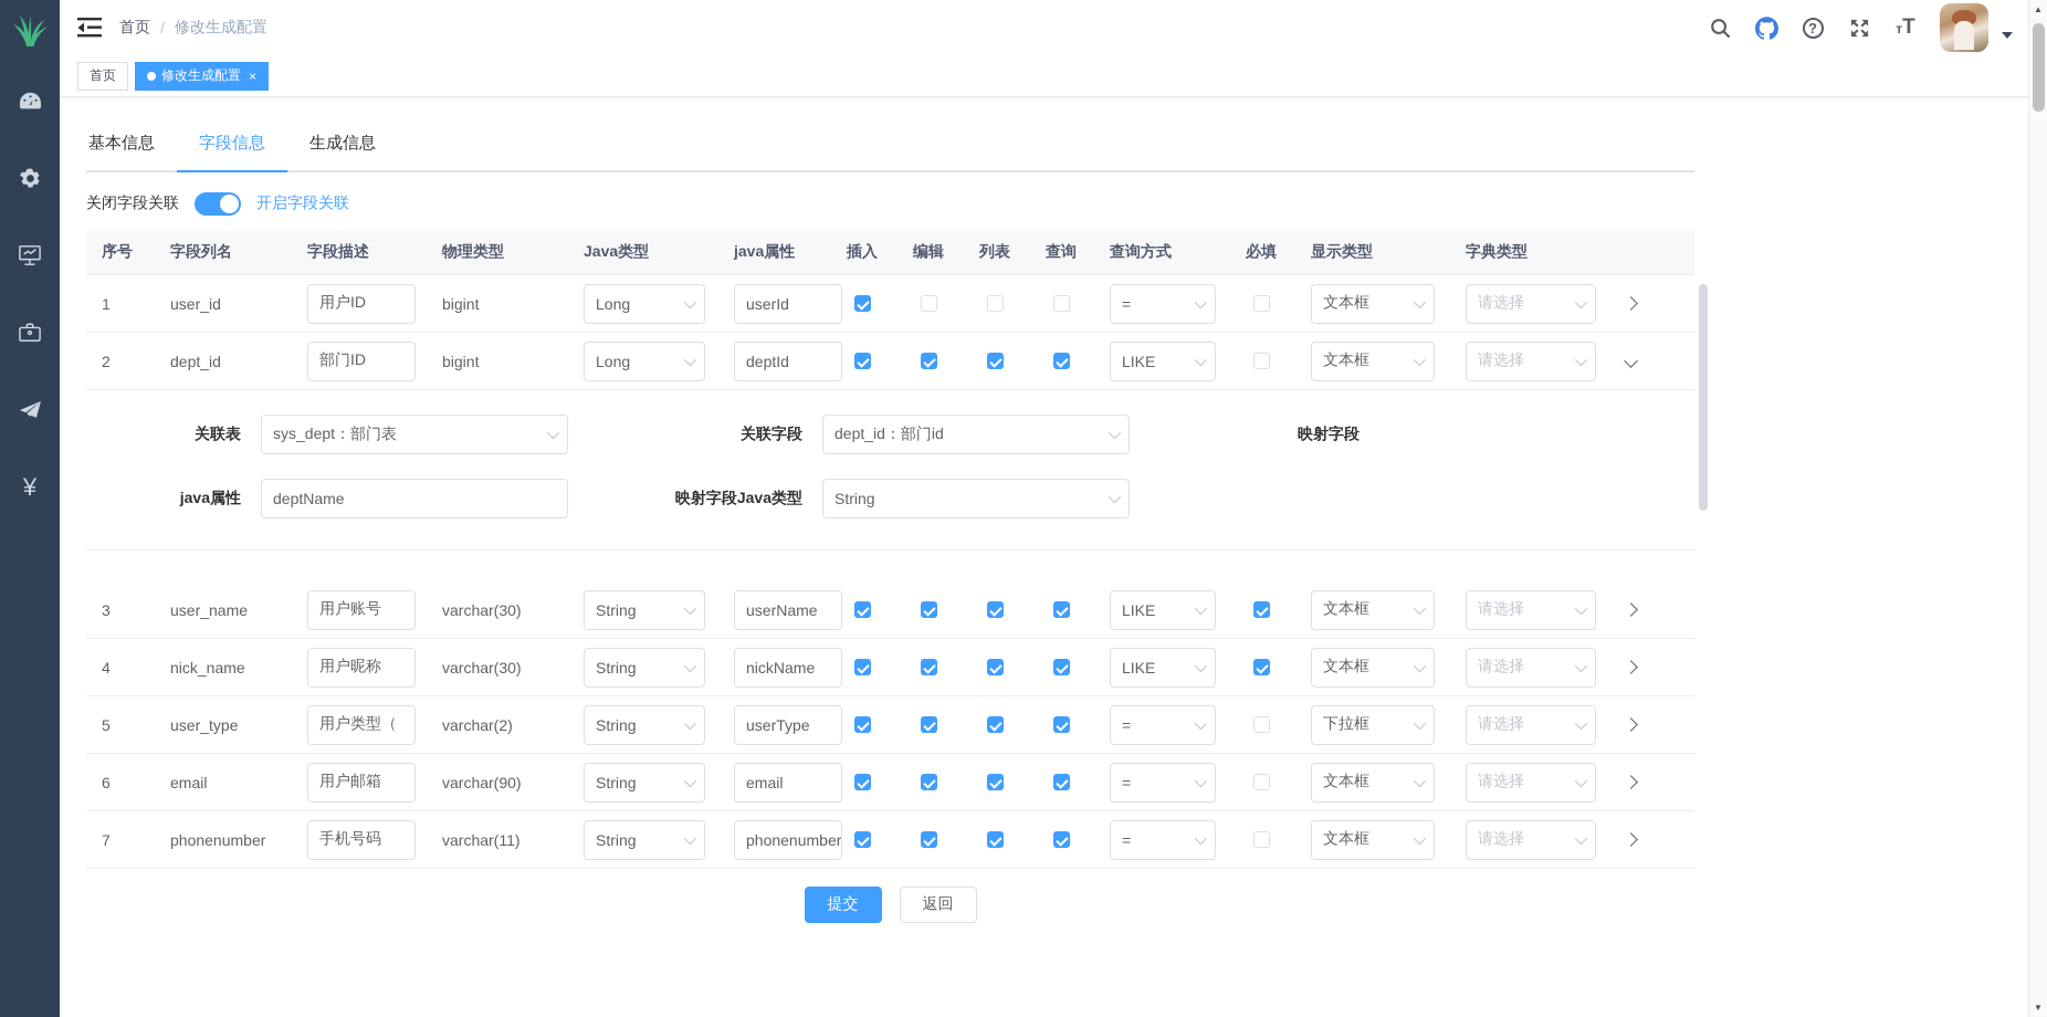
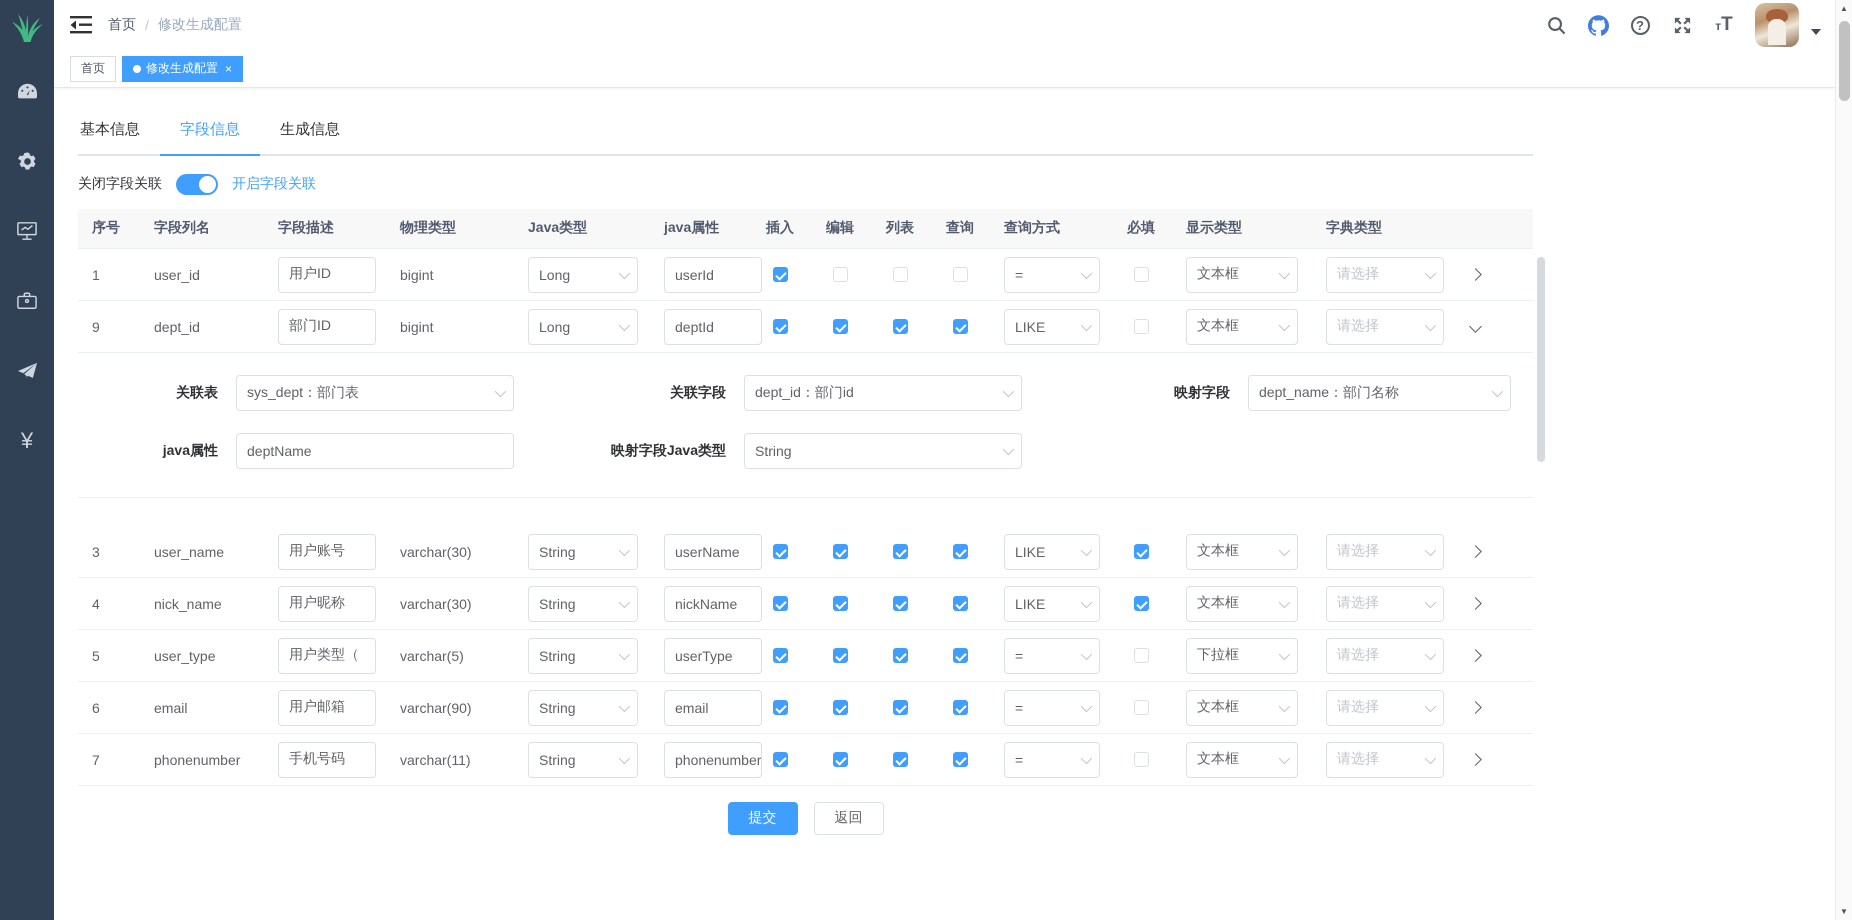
  ¥
  首页
  /
  修改生成配置
  ?
  тT
  首页
  修改生成配置
  ×
  基本信息
  字段信息
  生成信息
  关闭字段关联
  开启字段关联
  序号
  字段列名
  字段描述
  物理类型
  Java类型
  java属性
  插入
  编辑
  列表
  查询
  查询方式
  必填
  显示类型
  字典类型
  1
  user_id
  用户ID
  bigint
  Long
  userId
  =
  文本框
  请选择
- 2
+ 9
  dept_id
  部门ID
  bigint
  Long
  deptId
  LIKE
  文本框
  请选择
  关联表
  sys_dept：部门表
  关联字段
  dept_id：部门id
  映射字段
+ dept_name：部门名称
  java属性
  deptName
  映射字段Java类型
  String
  3
  user_name
  用户账号
  varchar(30)
  String
  userName
  LIKE
  文本框
  请选择
  4
  nick_name
  用户昵称
  varchar(30)
  String
  nickName
  LIKE
  文本框
  请选择
  5
  user_type
  用户类型（
- varchar(2)
+ varchar(5)
  String
  userType
  =
  下拉框
  请选择
  6
  email
  用户邮箱
  varchar(90)
  String
  email
  =
  文本框
  请选择
  7
  phonenumber
  手机号码
  varchar(11)
  String
  phonenumber
  =
  文本框
  请选择
  提交
  返回
  ▲
  ▼
